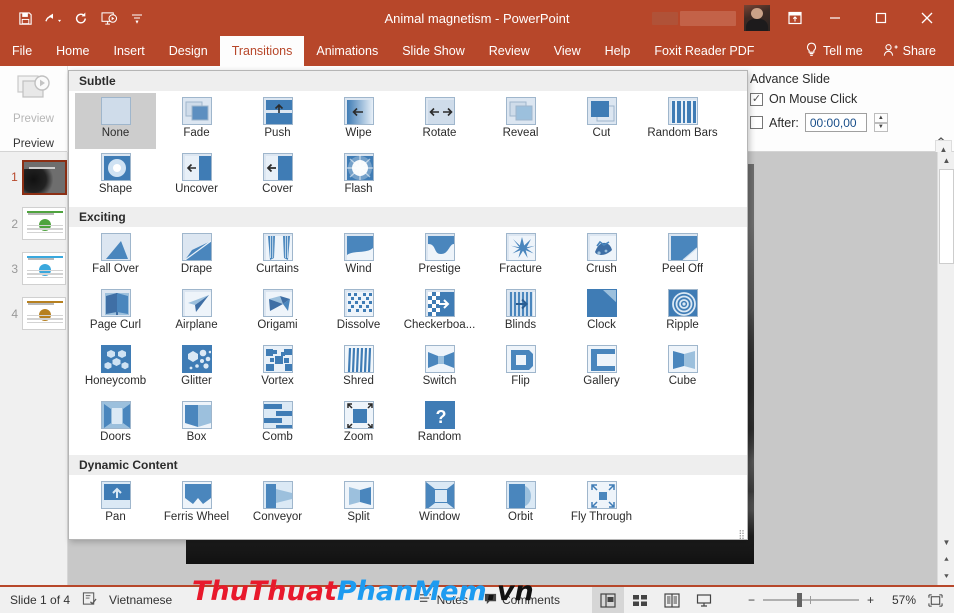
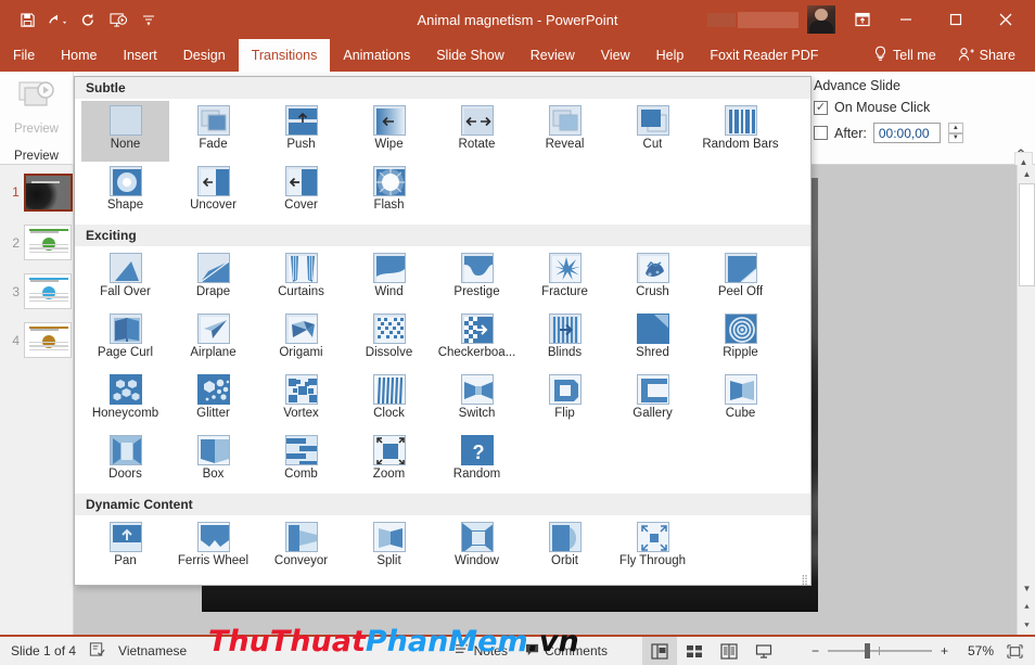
  Animal magnetism - PowerPoint
  File
  Home
  Insert
  Design
  Transitions
  Animations
  Slide Show
  Review
  View
  Help
  Foxit Reader PDF
  Tell me
  Share
  Preview
  Preview
  Advance Slide
  ✓
  On Mouse Click
  After:
  00:00,00
  ▲
  1
  2
  3
  4
  ▲
  ▼
  ⯅
  ⯆
  Subtle
  None
  Fade
  Push
  Wipe
  Rotate
  Reveal
  Cut
  Random Bars
  Shape
  Uncover
  Cover
  Flash
  Exciting
  Fall Over
  Drape
  Curtains
  Wind
  Prestige
  Fracture
  Crush
  Peel Off
  Page Curl
  Airplane
  Origami
  Dissolve
  Checkerboa...
  Blinds
- Clock
+ Shred
  Ripple
  Honeycomb
  Glitter
  Vortex
- Shred
+ Clock
  Switch
  Flip
  Gallery
  Cube
  Doors
  Box
  Comb
  Zoom
  ?
  Random
  Dynamic Content
  Pan
  Ferris Wheel
  Conveyor
  Split
  Window
  Orbit
  Fly Through
  ⣿
  ThuThuatPhanMem.vn
  Slide 1 of 4
  Vietnamese
  Notes
  Comments
  −
  +
  57%
